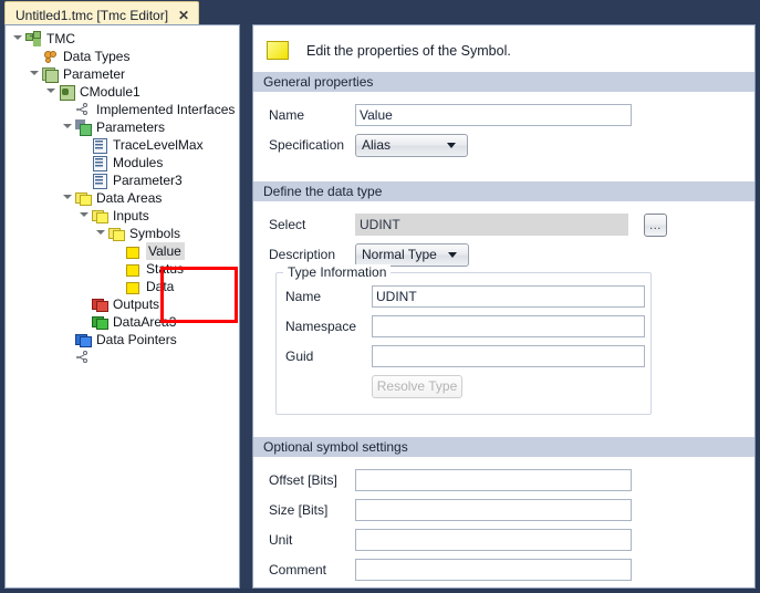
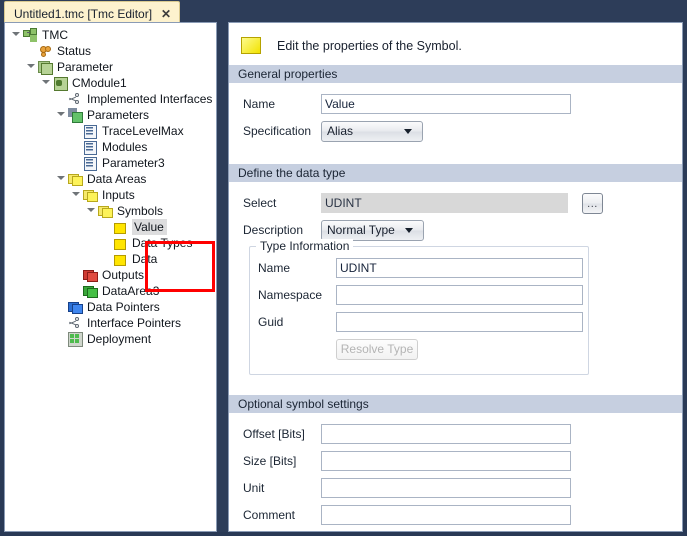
  Untitled1.tmc [Tmc Editor]
  ✕
  TMC
- Data Types
+ Status
  Parameter
  CModule1
  Implemented Interfaces
  Parameters
  TraceLevelMax
  Modules
  Parameter3
  Data Areas
  Inputs
  Symbols
  Value
- Status
+ Data Types
  Data
  Outputs
  DataArea3
  Data Pointers
+ Interface Pointers
+ Deployment
  Edit the properties of the Symbol.
  General properties
  Name
  Value
  Specification
  Alias
  Define the data type
  Select
  UDINT
  ...
  Description
  Normal Type
  Type Information
  Name
  UDINT
  Namespace
  Guid
  Resolve Type
  Optional symbol settings
  Offset [Bits]
  Size [Bits]
  Unit
  Comment
